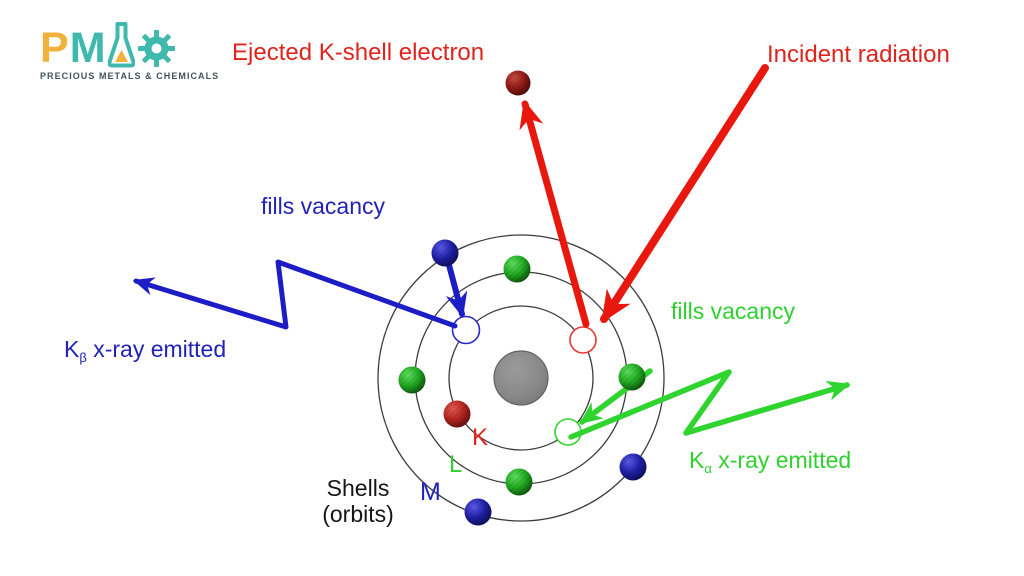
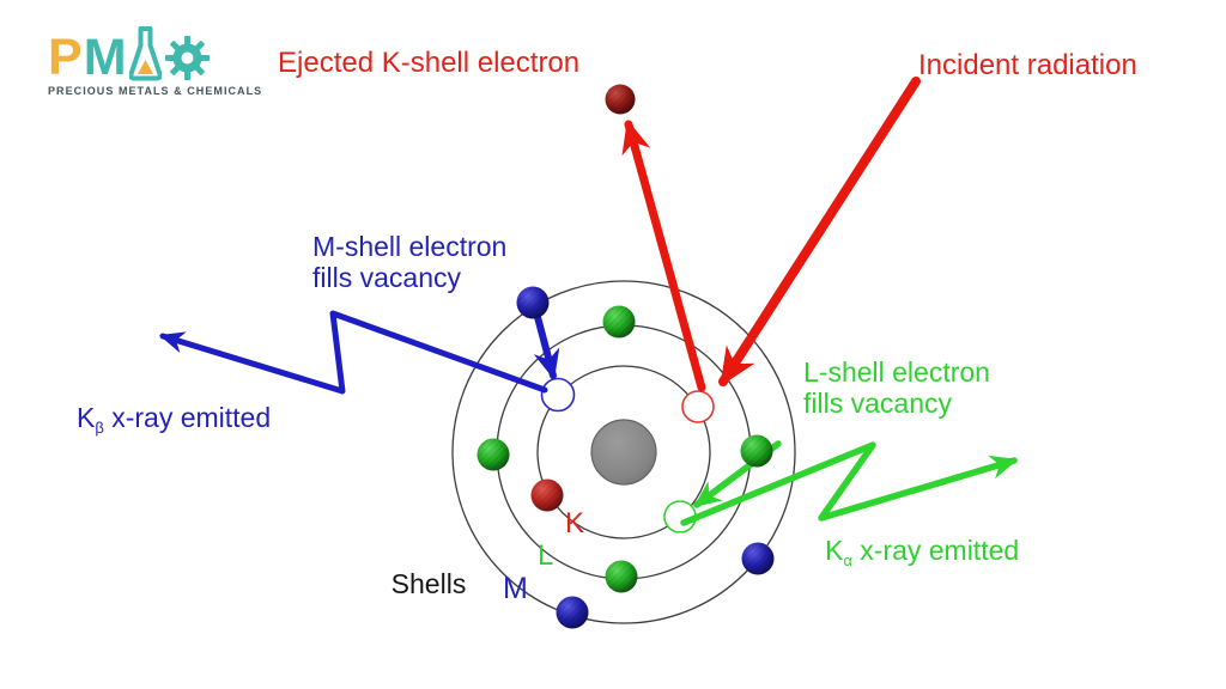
  Ejected K-shell electron
  Incident radiation
+ M-shell electron
  fills vacancy
  Kβ x-ray emitted
+ L-shell electron
  fills vacancy
  Kα x-ray emitted
  Shells
- (orbits)
  K
  L
  M
  P
  M
  PRECIOUS METALS & CHEMICALS
